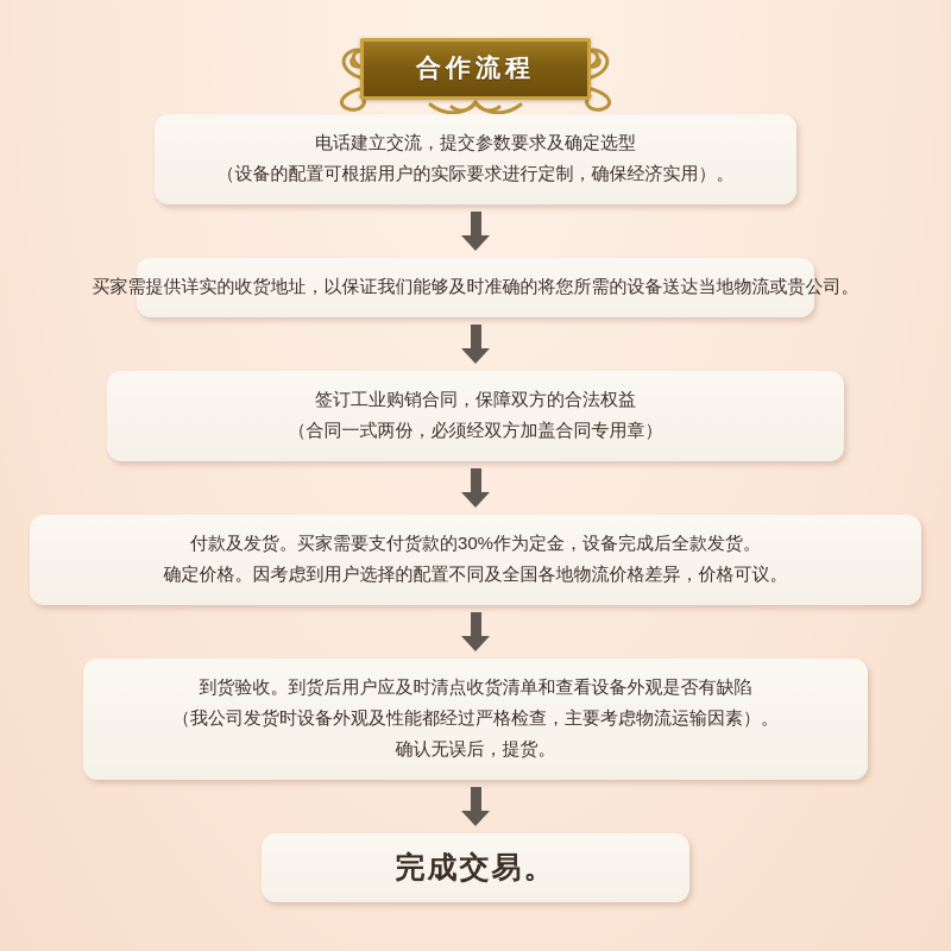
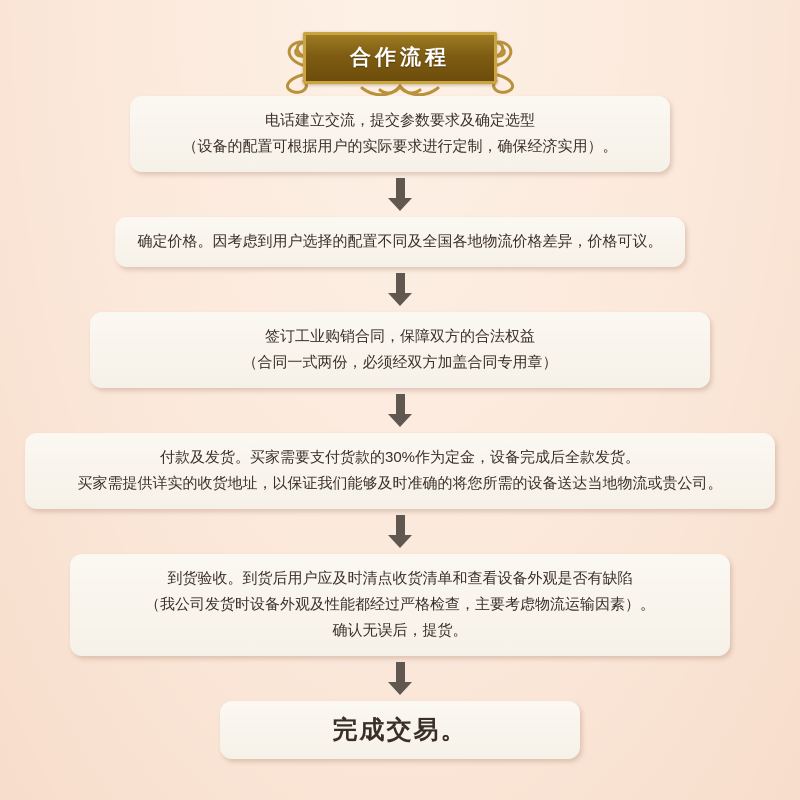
  合作流程
  电话建立交流，提交参数要求及确定选型
  （设备的配置可根据用户的实际要求进行定制，确保经济实用）。
- 买家需提供详实的收货地址，以保证我们能够及时准确的将您所需的设备送达当地物流或贵公司。
+ 确定价格。因考虑到用户选择的配置不同及全国各地物流价格差异，价格可议。
  签订工业购销合同，保障双方的合法权益
  （合同一式两份，必须经双方加盖合同专用章）
  付款及发货。买家需要支付货款的30%作为定金，设备完成后全款发货。
- 确定价格。因考虑到用户选择的配置不同及全国各地物流价格差异，价格可议。
+ 买家需提供详实的收货地址，以保证我们能够及时准确的将您所需的设备送达当地物流或贵公司。
  到货验收。到货后用户应及时清点收货清单和查看设备外观是否有缺陷
  （我公司发货时设备外观及性能都经过严格检查，主要考虑物流运输因素）。
  确认无误后，提货。
  完成交易。
